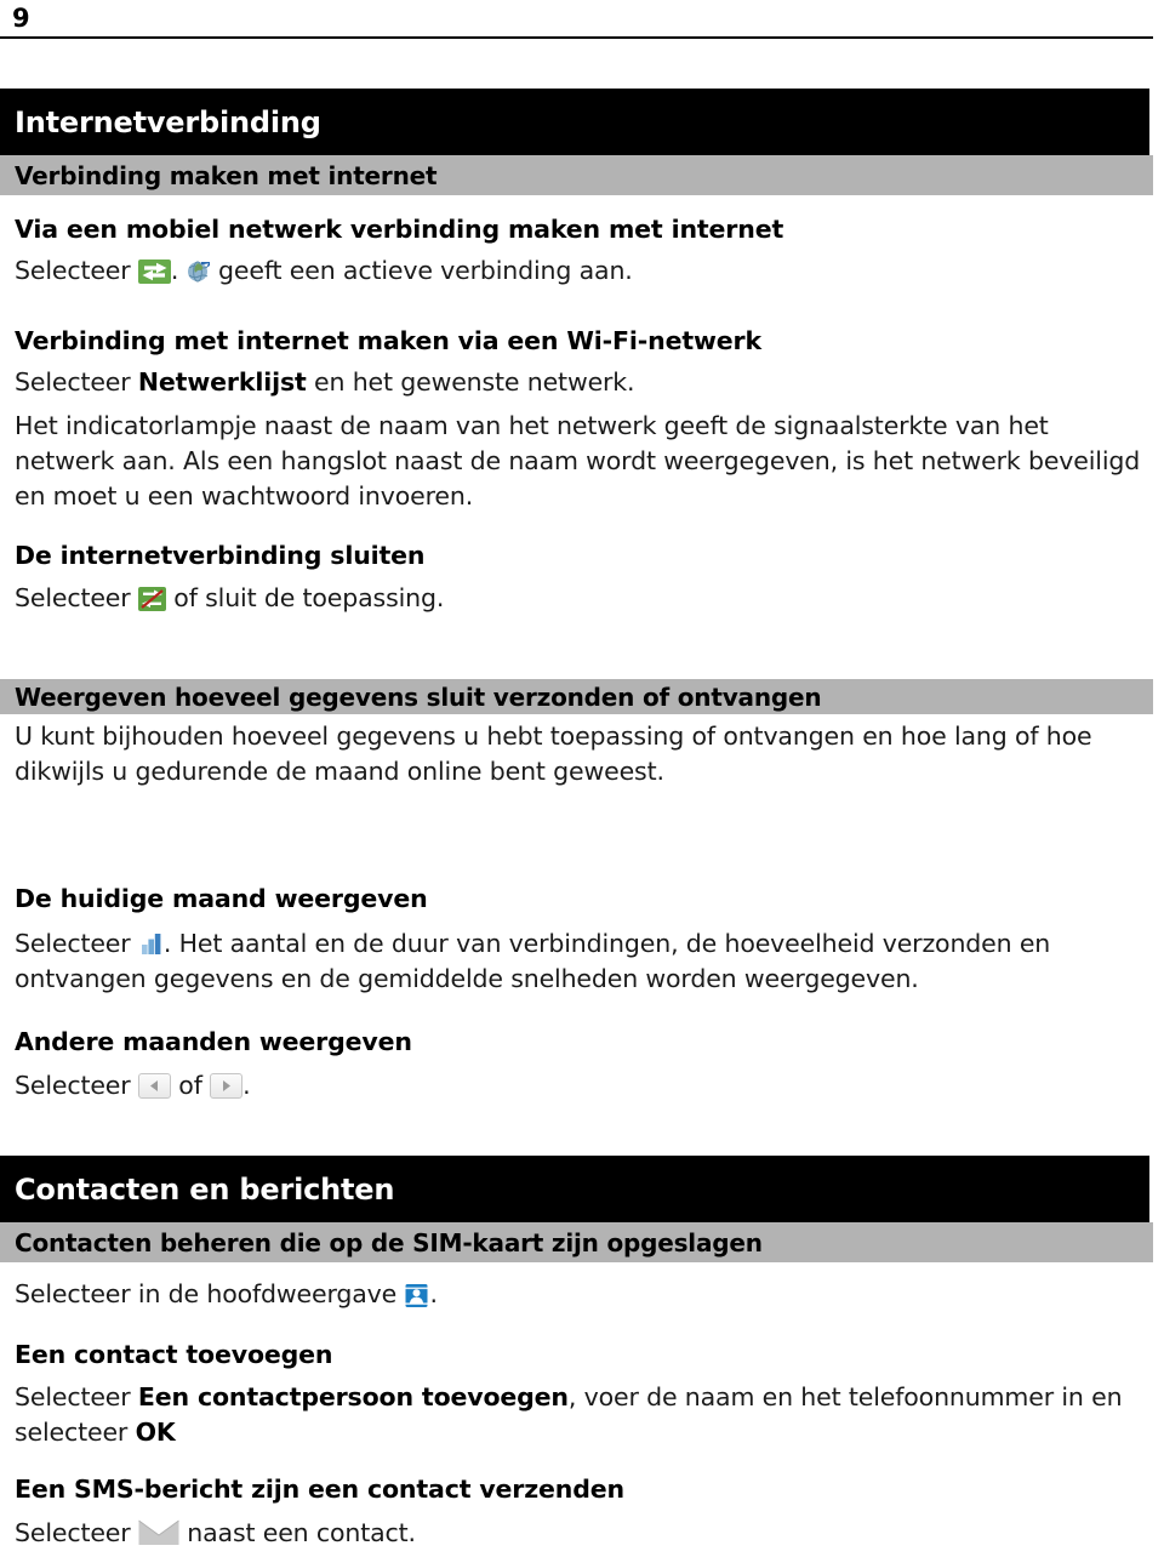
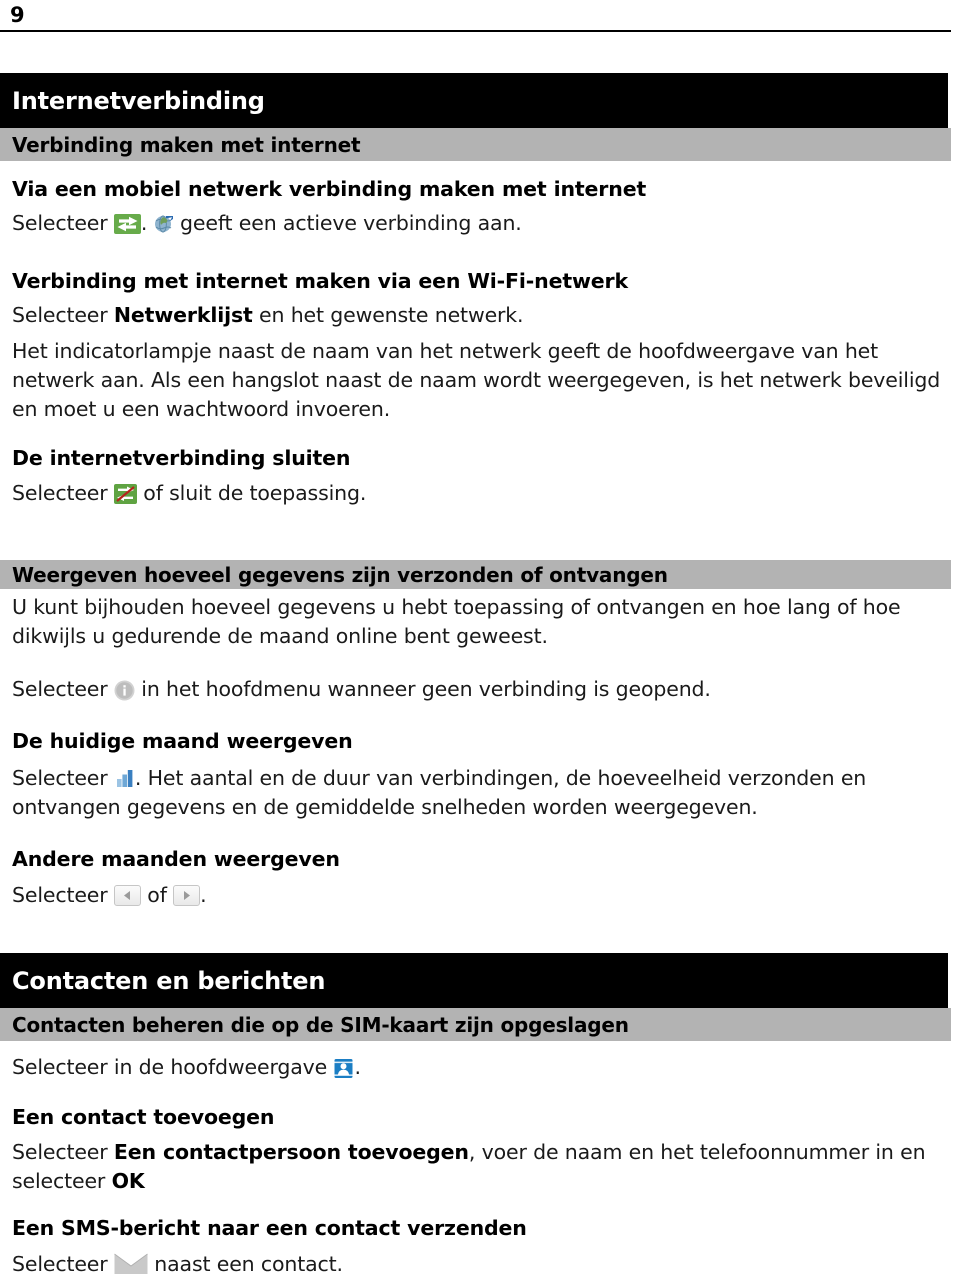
  9
  Internetverbinding
  Verbinding maken met internet
  Via een mobiel netwerk verbinding maken met internet
  Selecteer . geeft een actieve verbinding aan.
  Verbinding met internet maken via een Wi-Fi-netwerk
  Selecteer Netwerklijst en het gewenste netwerk.
- Het indicatorlampje naast de naam van het netwerk geeft de signaalsterkte van het netwerk aan. Als een hangslot naast de naam wordt weergegeven, is het netwerk beveiligd en moet u een wachtwoord invoeren.
+ Het indicatorlampje naast de naam van het netwerk geeft de hoofdweergave van het netwerk aan. Als een hangslot naast de naam wordt weergegeven, is het netwerk beveiligd en moet u een wachtwoord invoeren.
  De internetverbinding sluiten
  Selecteer of sluit de toepassing.
- Weergeven hoeveel gegevens sluit verzonden of ontvangen
+ Weergeven hoeveel gegevens zijn verzonden of ontvangen
  U kunt bijhouden hoeveel gegevens u hebt toepassing of ontvangen en hoe lang of hoe dikwijls u gedurende de maand online bent geweest.
+ Selecteer in het hoofdmenu wanneer geen verbinding is geopend.
  De huidige maand weergeven
  Selecteer . Het aantal en de duur van verbindingen, de hoeveelheid verzonden en ontvangen gegevens en de gemiddelde snelheden worden weergegeven.
  Andere maanden weergeven
  Selecteer of .
  Contacten en berichten
  Contacten beheren die op de SIM-kaart zijn opgeslagen
  Selecteer in de hoofdweergave .
  Een contact toevoegen
  Selecteer Een contactpersoon toevoegen, voer de naam en het telefoonnummer in en selecteer OK
- Een SMS-bericht zijn een contact verzenden
+ Een SMS-bericht naar een contact verzenden
  Selecteer naast een contact.
